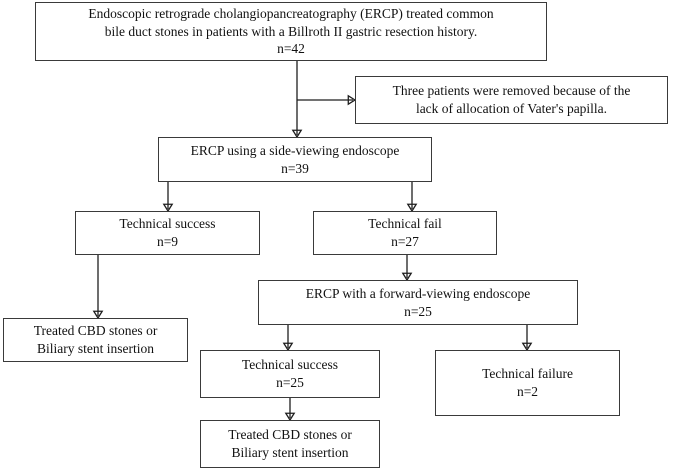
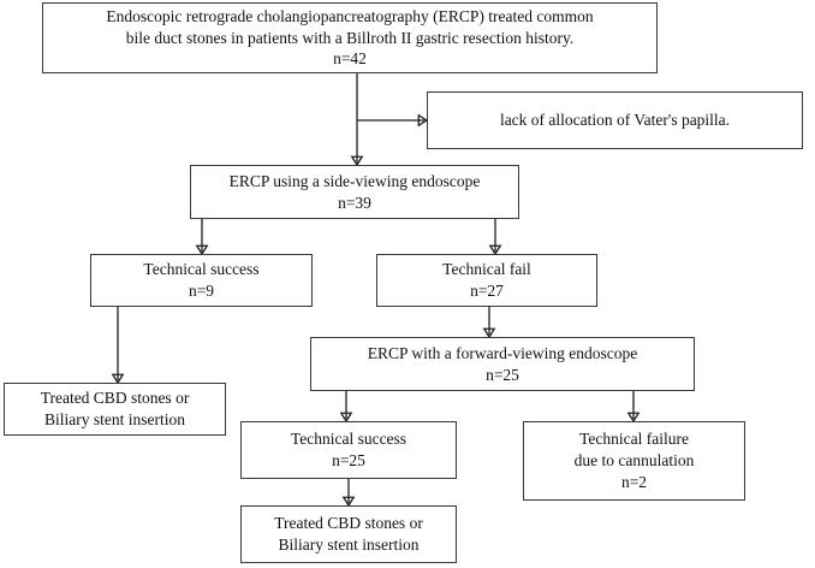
  Endoscopic retrograde cholangiopancreatography (ERCP) treated common
  bile duct stones in patients with a Billroth II gastric resection history.
  n=42
- Three patients were removed because of the
  lack of allocation of Vater's papilla.
  ERCP using a side-viewing endoscope
  n=39
  Technical success
  n=9
  Technical fail
  n=27
  ERCP with a forward-viewing endoscope
  n=25
  Treated CBD stones or
  Biliary stent insertion
  Technical success
  n=25
  Technical failure
+ due to cannulation
  n=2
  Treated CBD stones or
  Biliary stent insertion
